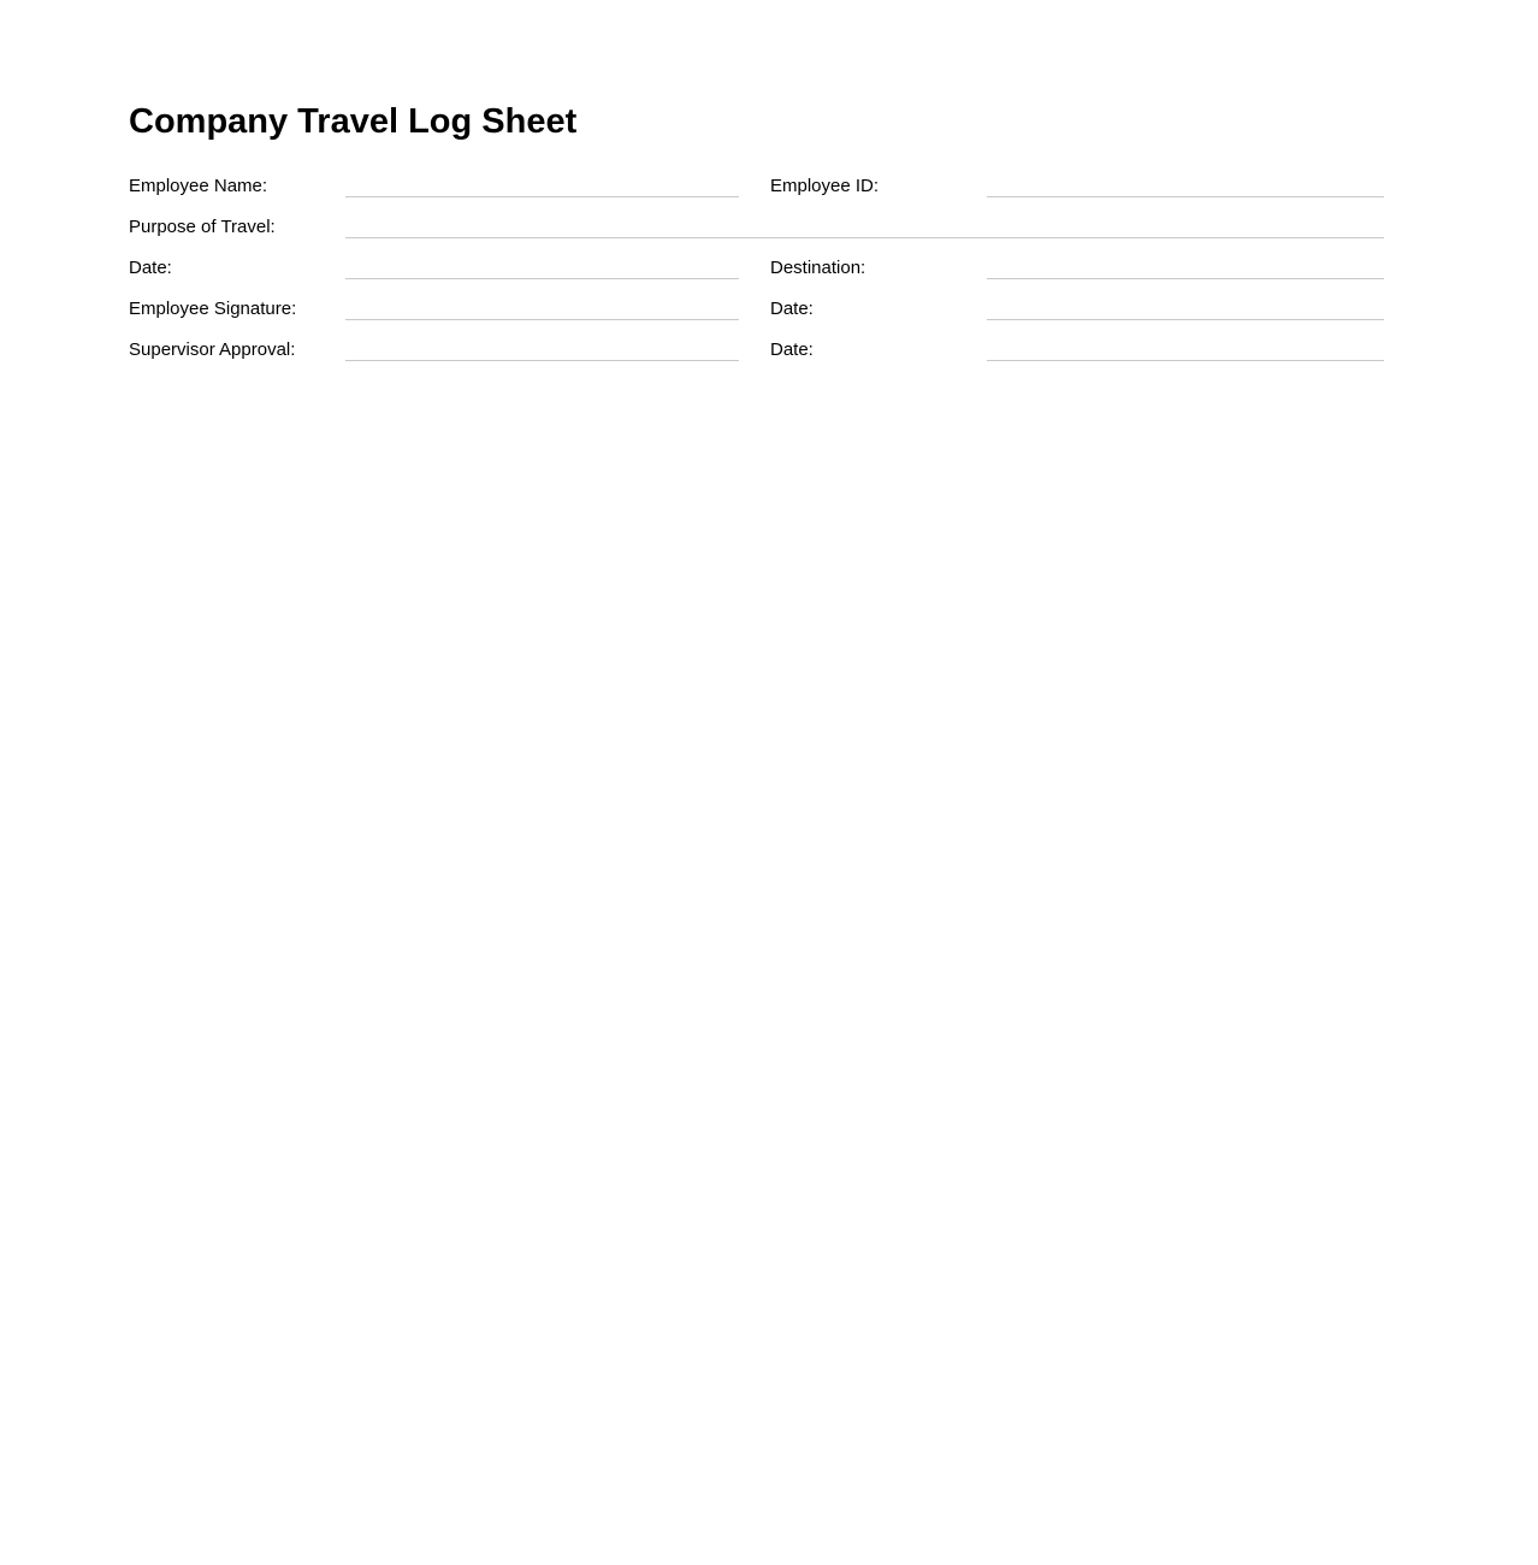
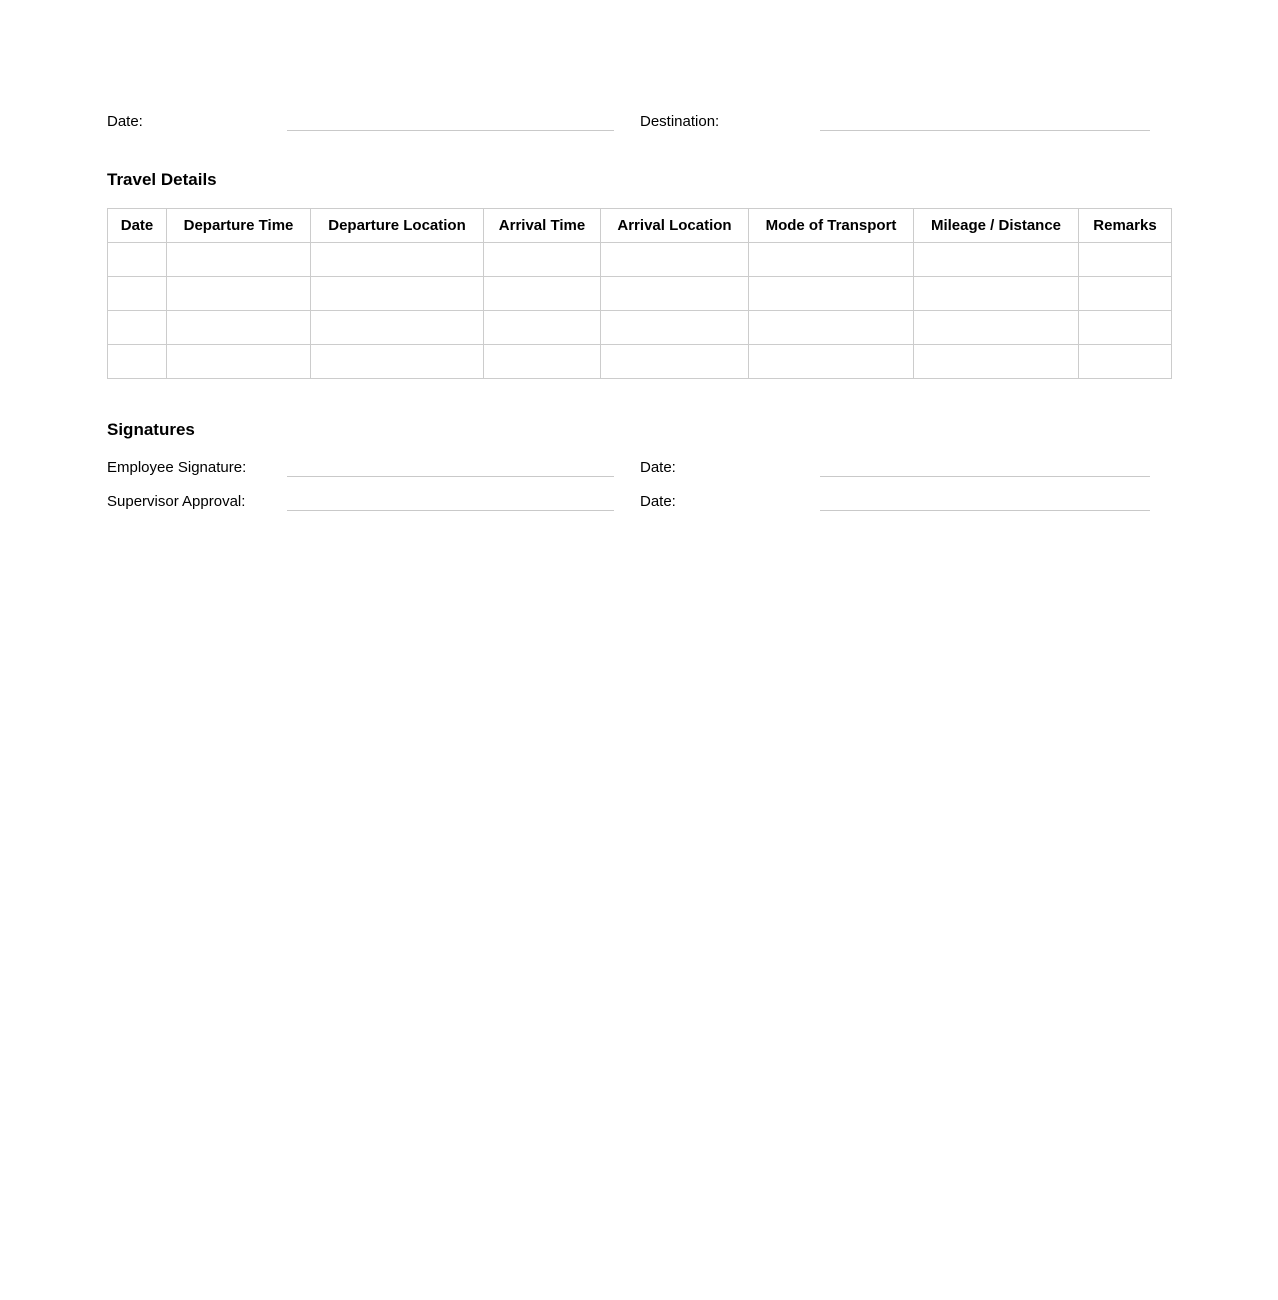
- Company Travel Log Sheet
- Employee Name:
- Employee ID:
- Purpose of Travel:
  Date:
  Destination:
+ Travel Details
+ Date	Departure Time	Departure Location	Arrival Time	Arrival Location	Mode of Transport	Mileage / Distance	Remarks
+ Signatures
  Employee Signature:
  Date:
  Supervisor Approval:
  Date:
